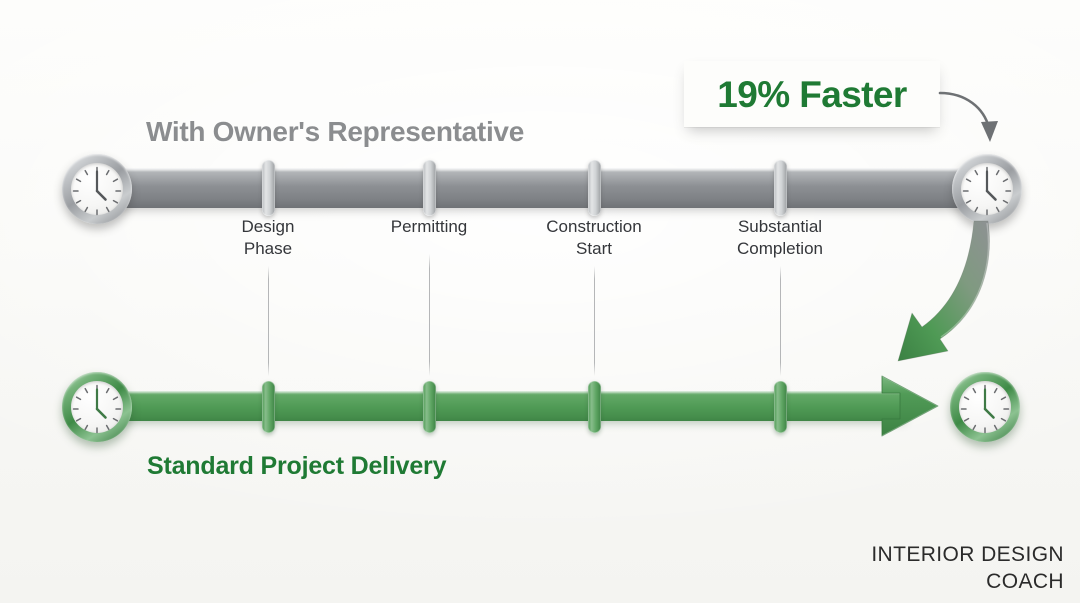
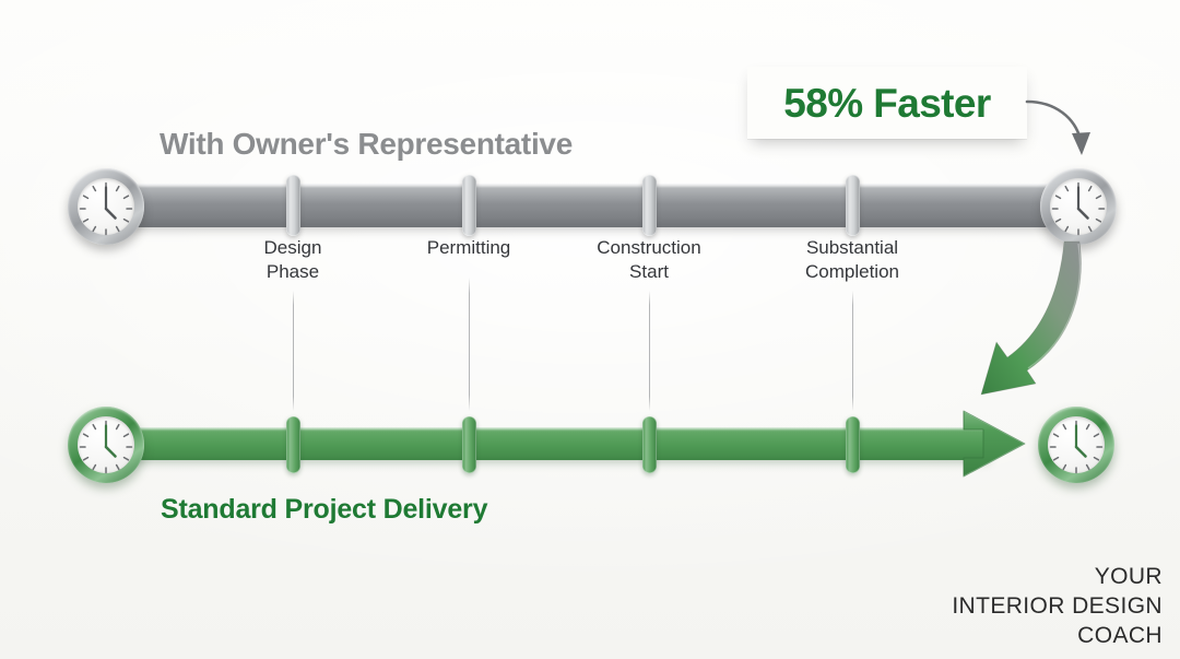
  With Owner's Representative
  Design
  Phase
  Permitting
  Construction
  Start
  Substantial
  Completion
  Standard Project Delivery
- 19% Faster
+ 58% Faster
+ YOUR
  INTERIOR DESIGN
  COACH
